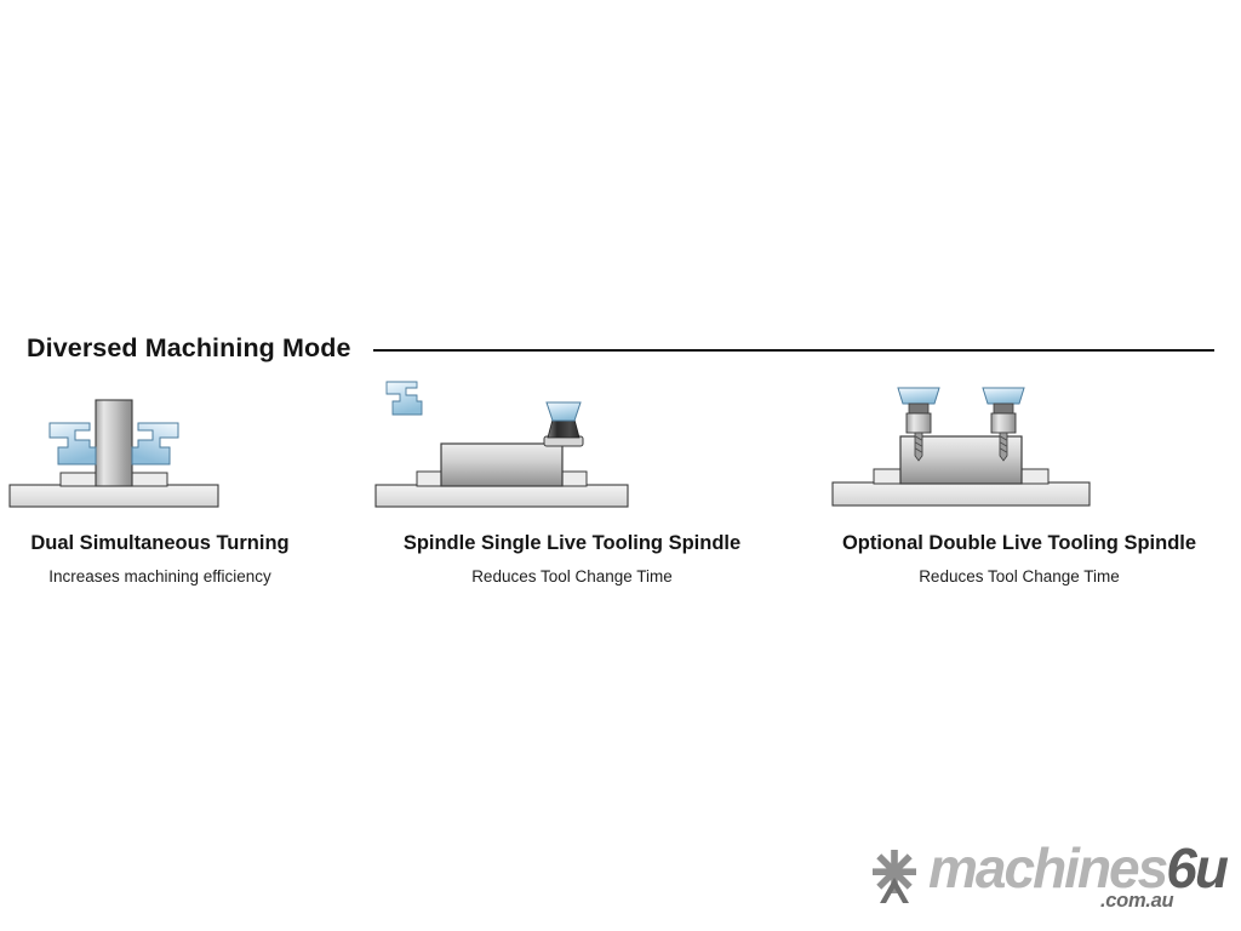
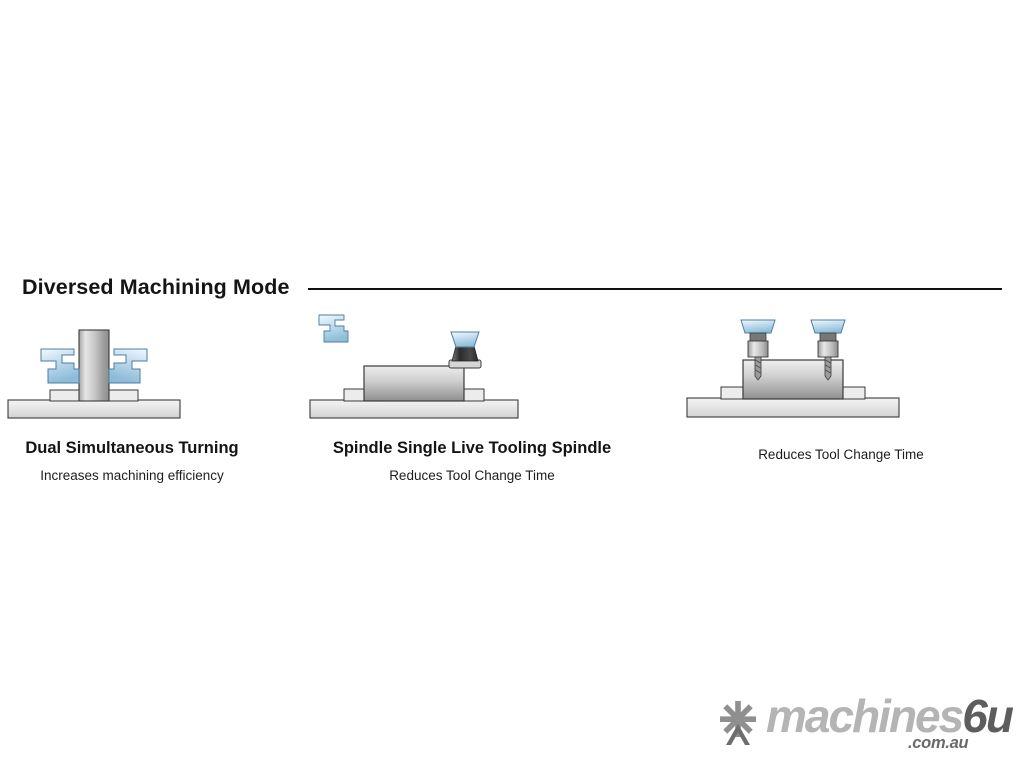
  Diversed Machining Mode
  Dual Simultaneous Turning
  Increases machining efficiency
  Spindle Single Live Tooling Spindle
  Reduces Tool Change Time
- Optional Double Live Tooling Spindle
  Reduces Tool Change Time
  machines6u
  .com.au
